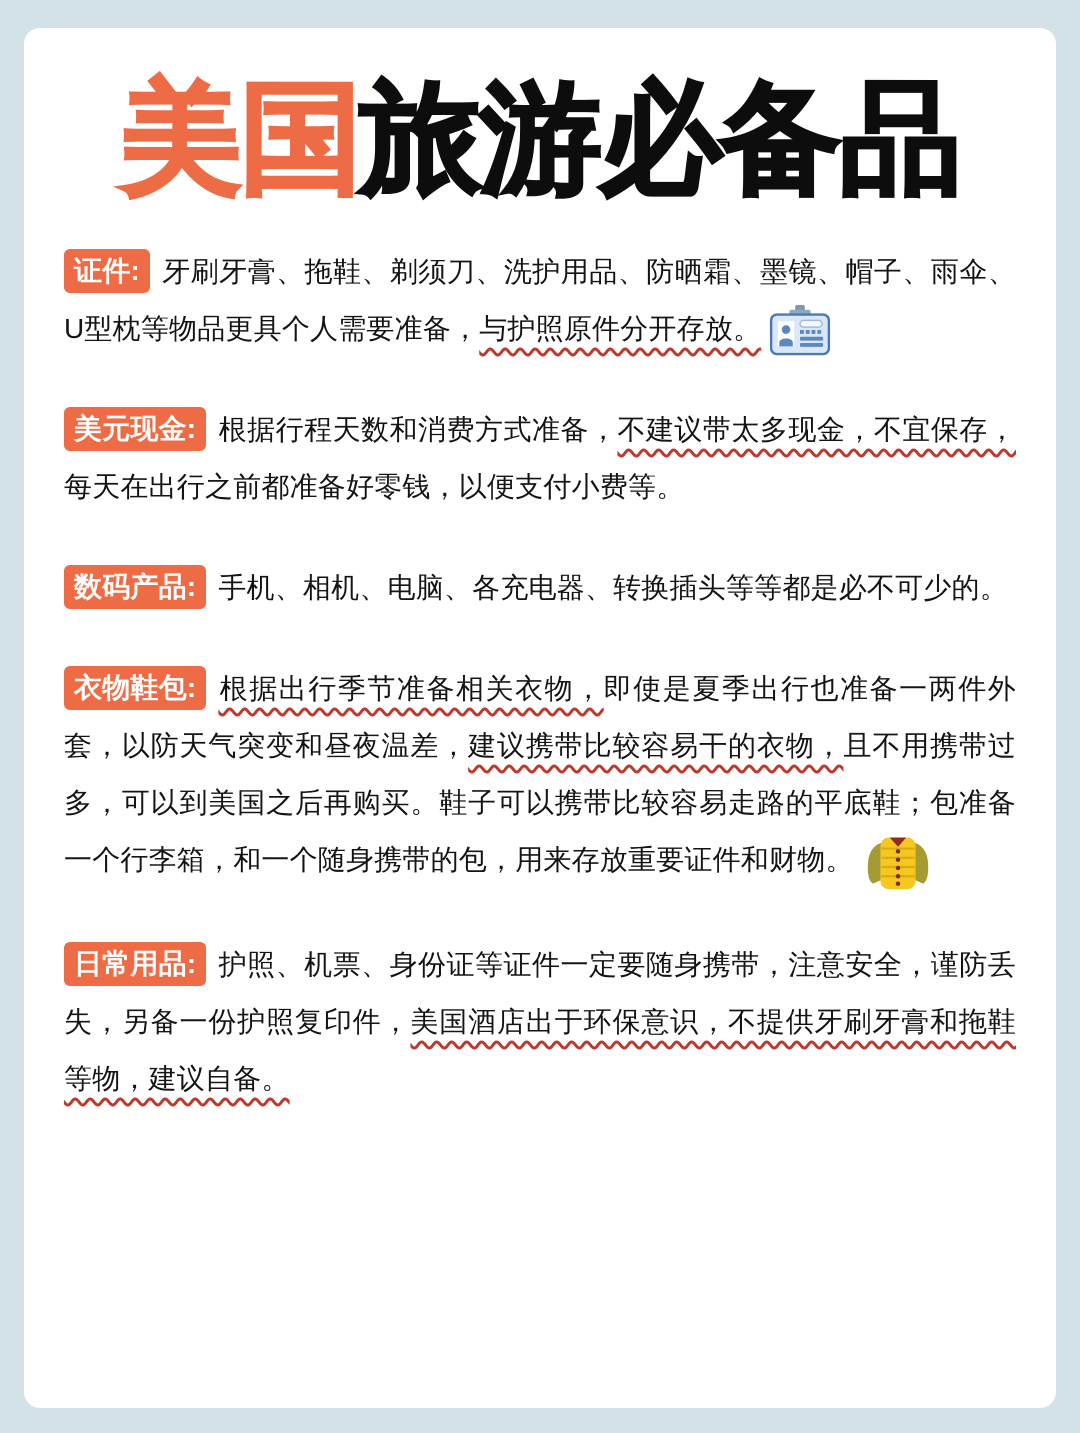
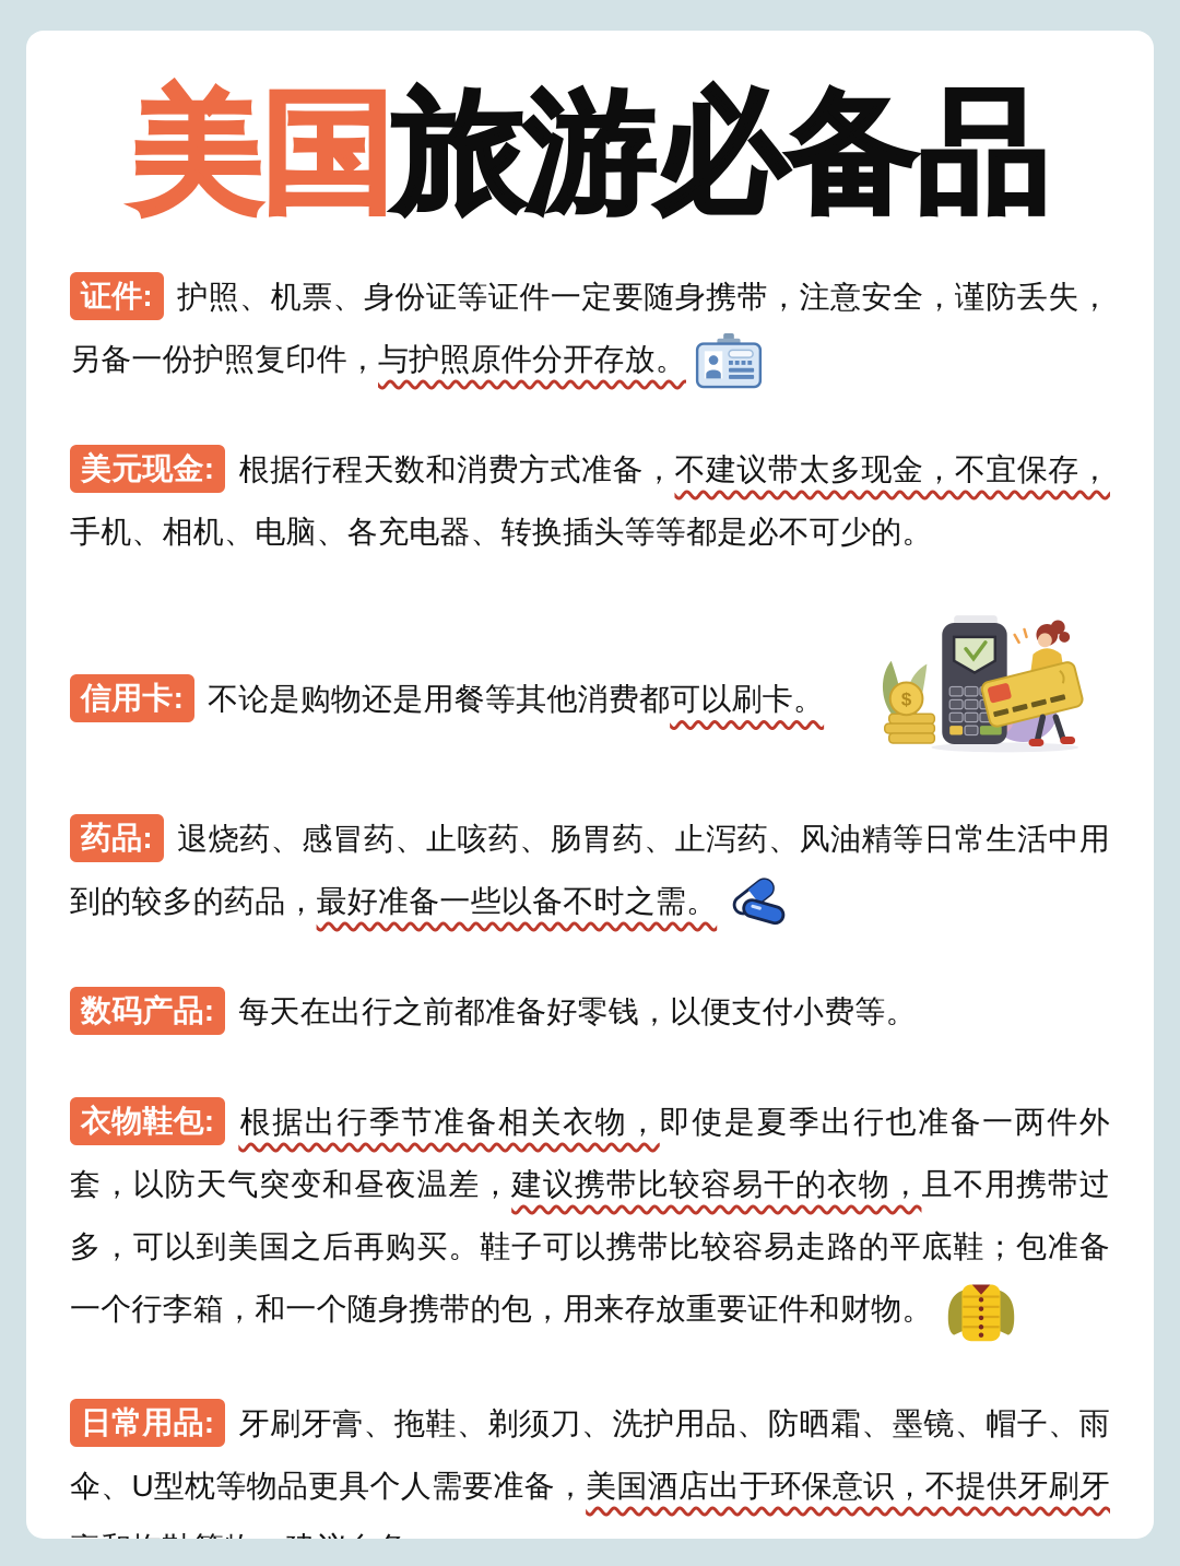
  美国旅游必备品
- 证件: 牙刷牙膏、拖鞋、剃须刀、洗护用品、防晒霜、墨镜、帽子、雨伞、U型枕等物品更具个人需要准备，与护照原件分开存放。
+ 证件: 护照、机票、身份证等证件一定要随身携带，注意安全，谨防丢失，另备一份护照复印件，与护照原件分开存放。
- 美元现金: 根据行程天数和消费方式准备，不建议带太多现金，不宜保存，每天在出行之前都准备好零钱，以便支付小费等。
+ 美元现金: 根据行程天数和消费方式准备，不建议带太多现金，不宜保存，手机、相机、电脑、各充电器、转换插头等等都是必不可少的。
+ 信用卡: 不论是购物还是用餐等其他消费都可以刷卡。
+ $
+ 药品: 退烧药、感冒药、止咳药、肠胃药、止泻药、风油精等日常生活中用到的较多的药品，最好准备一些以备不时之需。
- 数码产品: 手机、相机、电脑、各充电器、转换插头等等都是必不可少的。
+ 数码产品: 每天在出行之前都准备好零钱，以便支付小费等。
  衣物鞋包: 根据出行季节准备相关衣物，即使是夏季出行也准备一两件外套，以防天气突变和昼夜温差，建议携带比较容易干的衣物，且不用携带过多，可以到美国之后再购买。鞋子可以携带比较容易走路的平底鞋；包准备一个行李箱，和一个随身携带的包，用来存放重要证件和财物。
- 日常用品: 护照、机票、身份证等证件一定要随身携带，注意安全，谨防丢失，另备一份护照复印件，美国酒店出于环保意识，不提供牙刷牙膏和拖鞋等物，建议自备。
+ 日常用品: 牙刷牙膏、拖鞋、剃须刀、洗护用品、防晒霜、墨镜、帽子、雨伞、U型枕等物品更具个人需要准备，美国酒店出于环保意识，不提供牙刷牙
